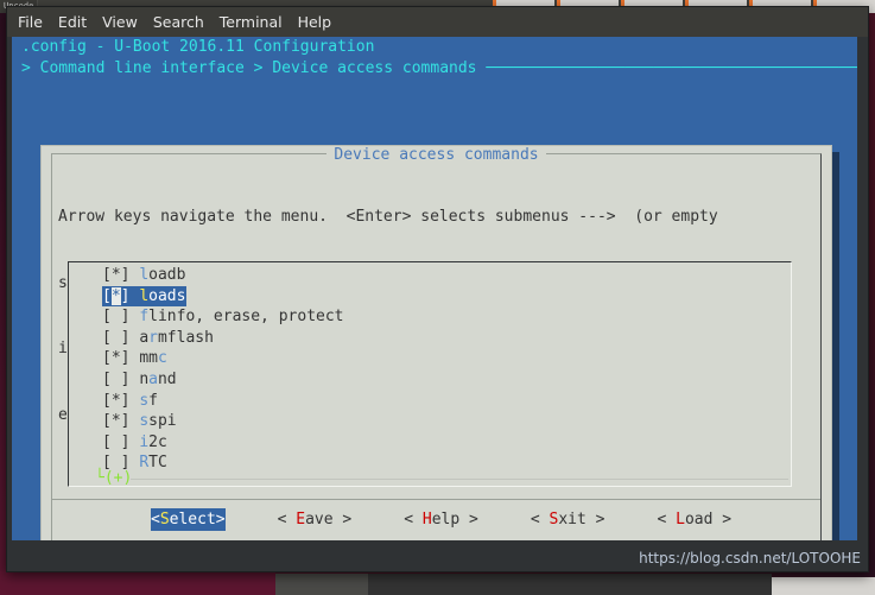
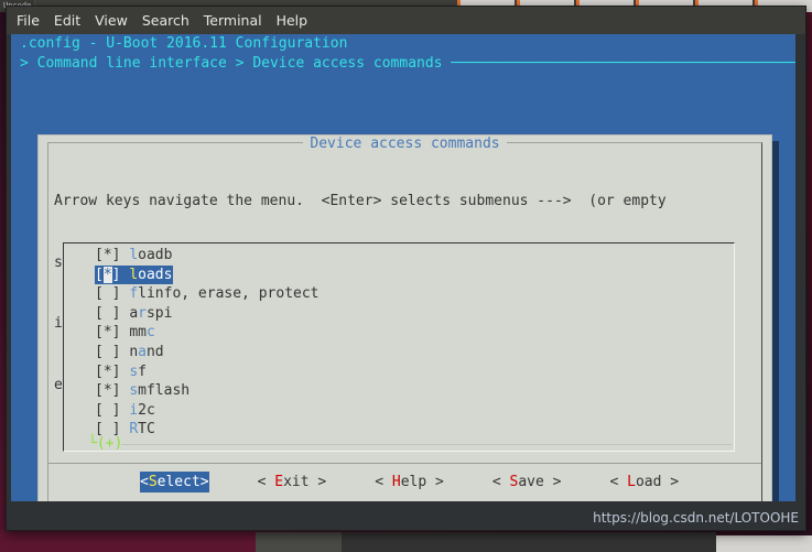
  File
  Edit
  View
  Search
  Terminal
  Help
  .config - U-Boot 2016.11 Configuration
  > Command line interface > Device access commands ────────────────────────────────────────
  Device access commands
  Arrow keys navigate the menu. <Enter> selects submenus ---> (or empty
  [*] loadb
  [*] loads
  [ ] flinfo, erase, protect
- [ ] armflash
+ [ ] arspi
  [*] mmc
  [ ] nand
  [*] sf
- [*] sspi
+ [*] smflash
  [ ] i2c
  [ ] RTC
  └(+)
  <Select>
- < Eave >
+ < Exit >
  < Help >
- < Sxit >
+ < Save >
  < Load >
  https://blog.csdn.net/LOTOOHE
